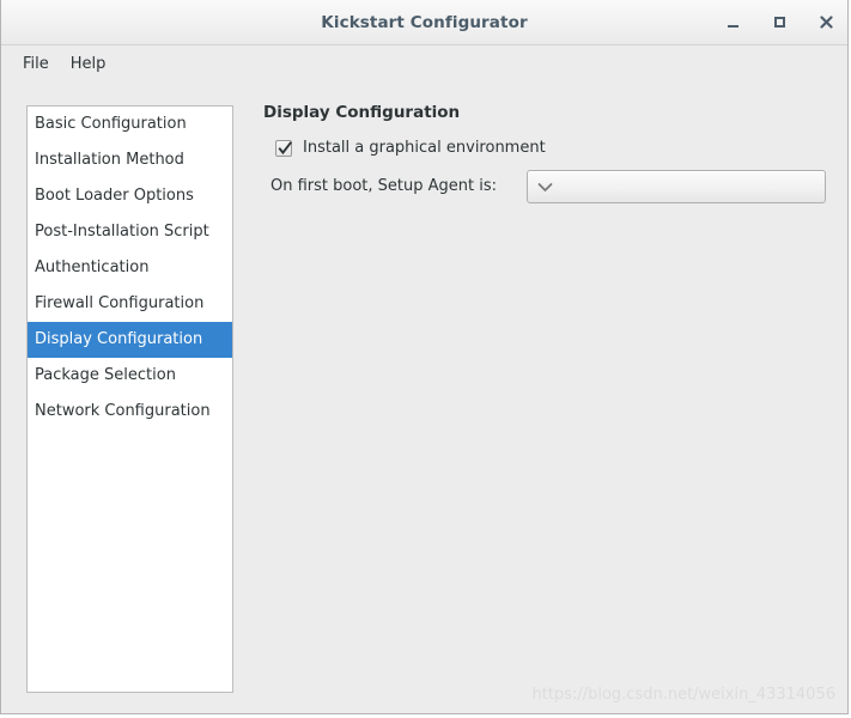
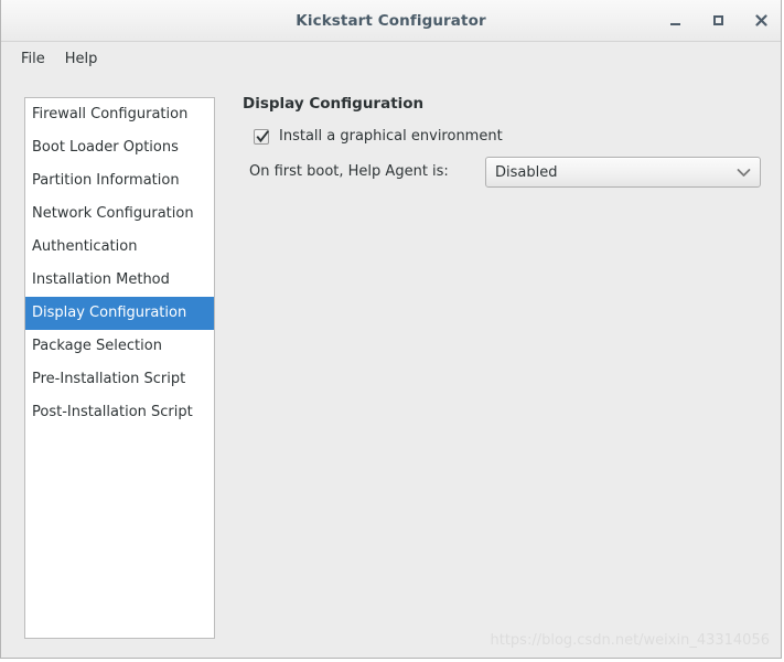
  Kickstart Configurator
  File
  Help
- Basic Configuration
- Installation Method
+ Firewall Configuration
  Boot Loader Options
+ Partition Information
- Post-Installation Script
+ Network Configuration
  Authentication
- Firewall Configuration
+ Installation Method
  Display Configuration
  Package Selection
+ Pre-Installation Script
- Network Configuration
+ Post-Installation Script
  Display Configuration
  Install a graphical environment
- On first boot, Setup Agent is:
+ On first boot, Help Agent is:
+ Disabled
